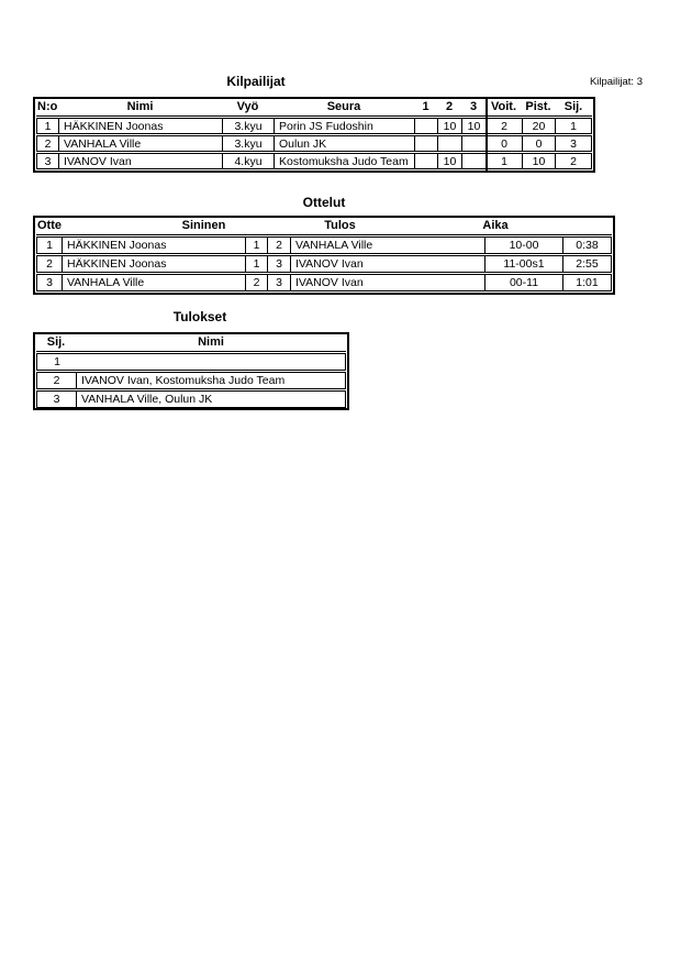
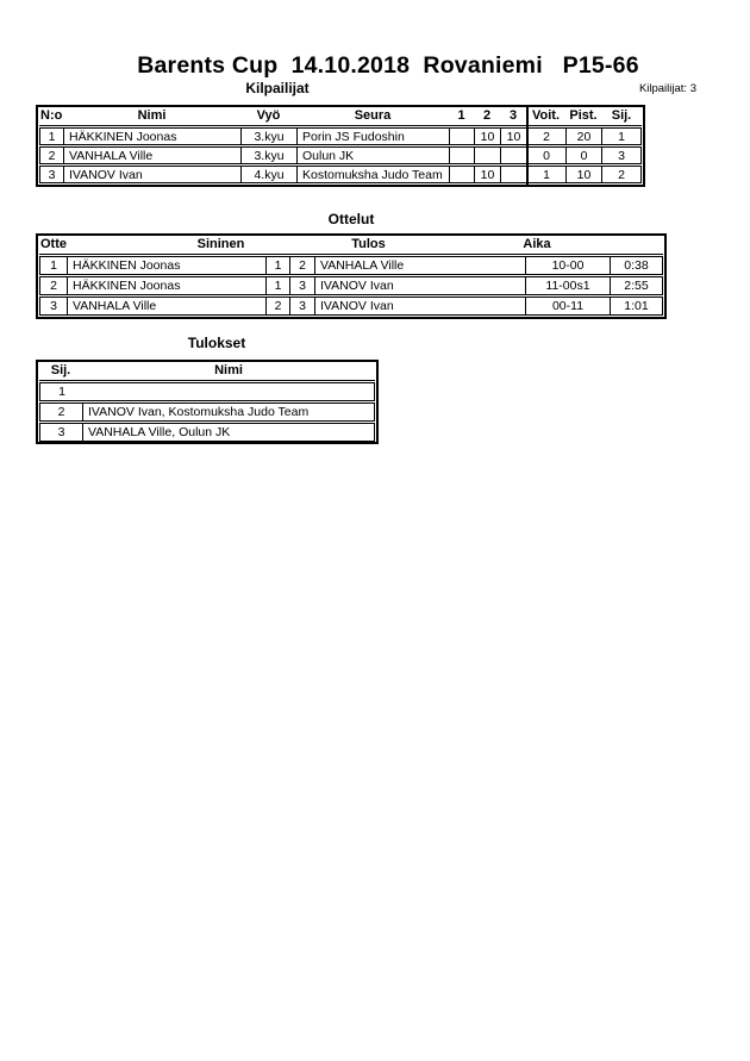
+ Barents Cup 14.10.2018 Rovaniemi P15-66
  Kilpailijat
  Kilpailijat: 3
  N:o
  Nimi
  Vyö
  Seura
  1
  2
  3
  Voit.
  Pist.
  Sij.
  1
  HÄKKINEN Joonas
  3.kyu
  Porin JS Fudoshin
  10
  10
  2
  20
  1
  2
  VANHALA Ville
  3.kyu
  Oulun JK
  0
  0
  3
  3
  IVANOV Ivan
  4.kyu
  Kostomuksha Judo Team
  10
  1
  10
  2
  Ottelut
  Sininen
  Tulos
  Aika
  1
  HÄKKINEN Joonas
  1
  2
  VANHALA Ville
  10-00
  0:38
  2
  HÄKKINEN Joonas
  1
  3
  IVANOV Ivan
  11-00s1
  2:55
  3
  VANHALA Ville
  2
  3
  IVANOV Ivan
  00-11
  1:01
  Tulokset
  Sij.
  Nimi
  1
  2
  IVANOV Ivan, Kostomuksha Judo Team
  3
  VANHALA Ville, Oulun JK
